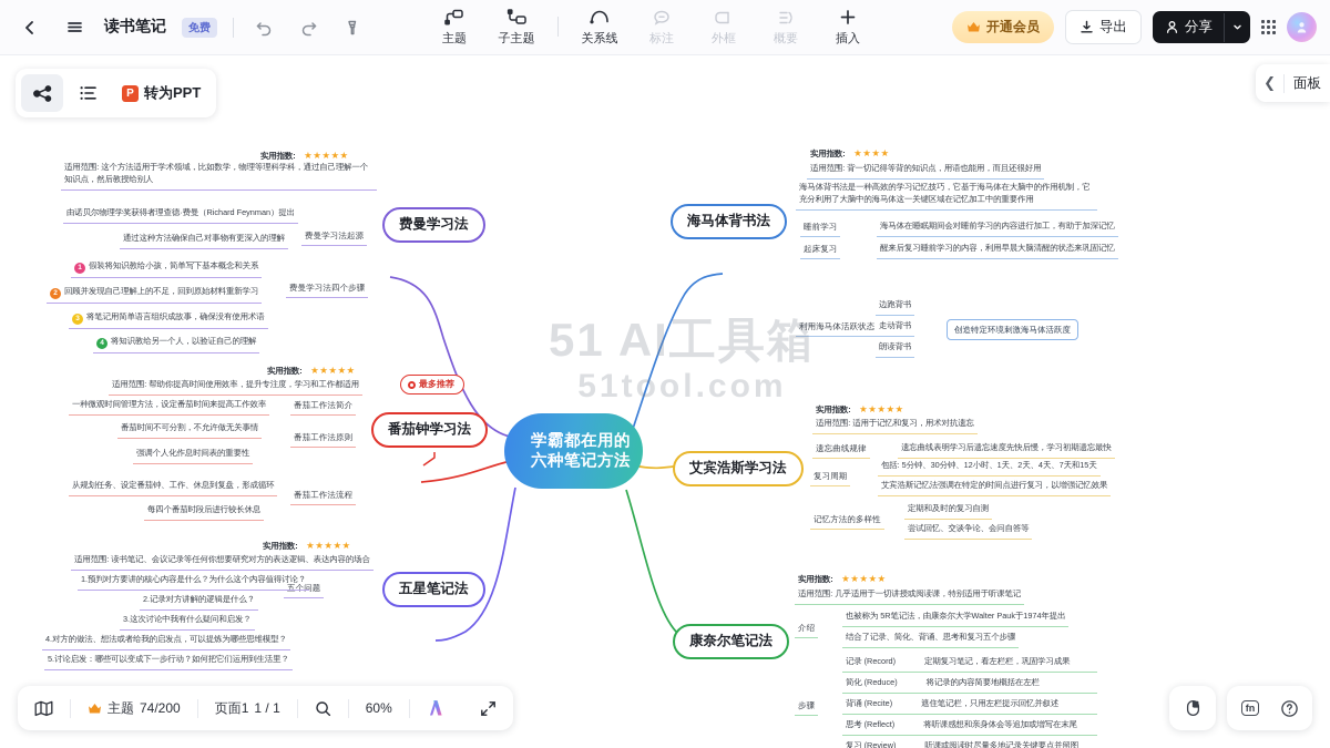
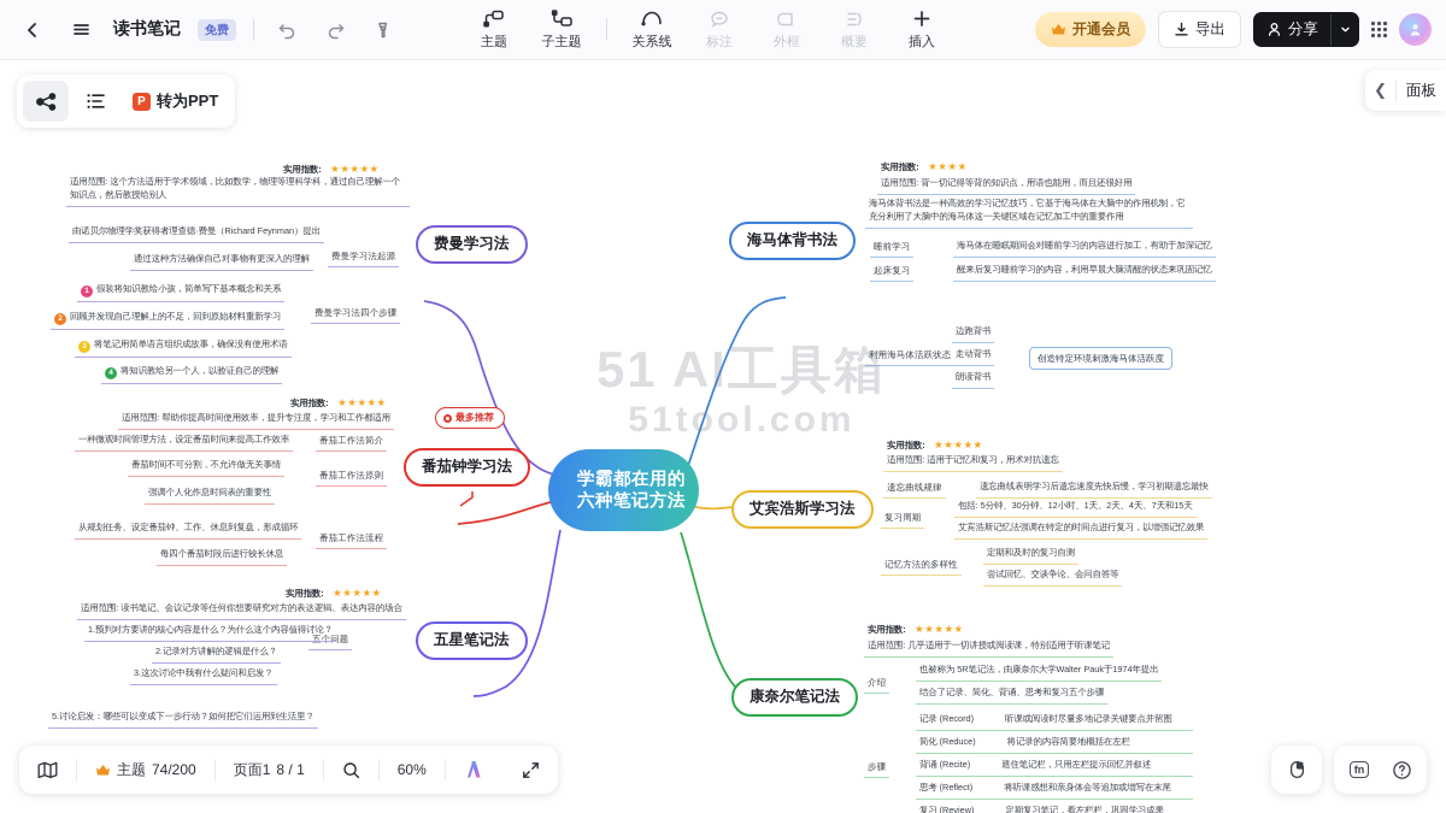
  读书笔记
  免费
  主题
  子主题
  关系线
  标注
  外框
  概要
  插入
  开通会员
  导出
  分享
  P
  转为PPT
  ❮
  面板
  51 AI工具箱
  51tool.com
  学霸都在用的
  六种笔记方法
  费曼学习法
  实用指数: ★★★★★
  适用范围: 这个方法适用于学术领域，比如数学，物理等理科学科，通过自己理解一个知识点，然后教授给别人
  费曼学习法起源
  由诺贝尔物理学奖获得者理查德·费曼（Richard Feynman）提出
  通过这种方法确保自己对事物有更深入的理解
  费曼学习法四个步骤
  假装将知识教给小孩，简单写下基本概念和关系
  回顾并发现自己理解上的不足，回到原始材料重新学习
  将笔记用简单语言组织成故事，确保没有使用术语
  将知识教给另一个人，以验证自己的理解
  番茄钟学习法
  最多推荐
  实用指数: ★★★★★
  适用范围: 帮助你提高时间使用效率，提升专注度，学习和工作都适用
  番茄工作法简介
  一种微观时间管理方法，设定番茄时间来提高工作效率
  番茄工作法原则
  番茄时间不可分割，不允许做无关事情
  强调个人化作息时间表的重要性
  番茄工作法流程
  从规划任务、设定番茄钟、工作、休息到复盘，形成循环
  每四个番茄时段后进行较长休息
  五星笔记法
  实用指数: ★★★★★
  适用范围: 读书笔记、会议记录等任何你想要研究对方的表达逻辑、表达内容的场合
  五个问题
  1.预判对方要讲的核心内容是什么？为什么这个内容值得讨论？
  2.记录对方讲解的逻辑是什么？
  3.这次讨论中我有什么疑问和启发？
- 4.对方的做法、想法或者给我的启发点，可以提炼为哪些思维模型？
  5.讨论启发：哪些可以变成下一步行动？如何把它们运用到生活里？
  海马体背书法
  实用指数: ★★★★
  适用范围: 背一切记得等背的知识点，用语也能用，而且还很好用
  海马体背书法是一种高效的学习记忆技巧，它基于海马体在大脑中的作用机制，它充分利用了大脑中的海马体这一关键区域在记忆加工中的重要作用
  睡前学习
  海马体在睡眠期间会对睡前学习的内容进行加工，有助于加深记忆
  起床复习
  醒来后复习睡前学习的内容，利用早晨大脑清醒的状态来巩固记忆
  利用海马体活跃状态
  边跑背书
  走动背书
  朗读背书
  创造特定环境刺激海马体活跃度
  艾宾浩斯学习法
  实用指数: ★★★★★
  适用范围: 适用于记忆和复习，用术对抗遗忘
  遗忘曲线规律
  遗忘曲线表明学习后遗忘速度先快后慢，学习初期遗忘最快
  复习周期
  包括: 5分钟、30分钟、12小时、1天、2天、4天、7天和15天
  艾宾浩斯记忆法强调在特定的时间点进行复习，以增强记忆效果
  记忆方法的多样性
  定期和及时的复习自测
  尝试回忆、交谈争论、会问自答等
  康奈尔笔记法
  实用指数: ★★★★★
  适用范围: 几乎适用于一切讲授或阅读课，特别适用于听课笔记
  介绍
  也被称为 5R笔记法，由康奈尔大学Walter Pauk于1974年提出
  结合了记录、简化、背诵、思考和复习五个步骤
  步骤
- 记录 (Record) 定期复习笔记，看左栏栏，巩固学习成果
+ 记录 (Record) 听课或阅读时尽量多地记录关键要点并留图
  简化 (Reduce) 将记录的内容简要地概括在左栏
  背诵 (Recite) 遮住笔记栏，只用左栏提示回忆并叙述
  思考 (Reflect) 将听课感想和亲身体会等追加或增写在末尾
- 复习 (Review) 听课或阅读时尽量多地记录关键要点并留图
+ 复习 (Review) 定期复习笔记，看左栏栏，巩固学习成果
  主题
  74/200
  页面1
- 1 / 1
+ 8 / 1
  60%
  fn
